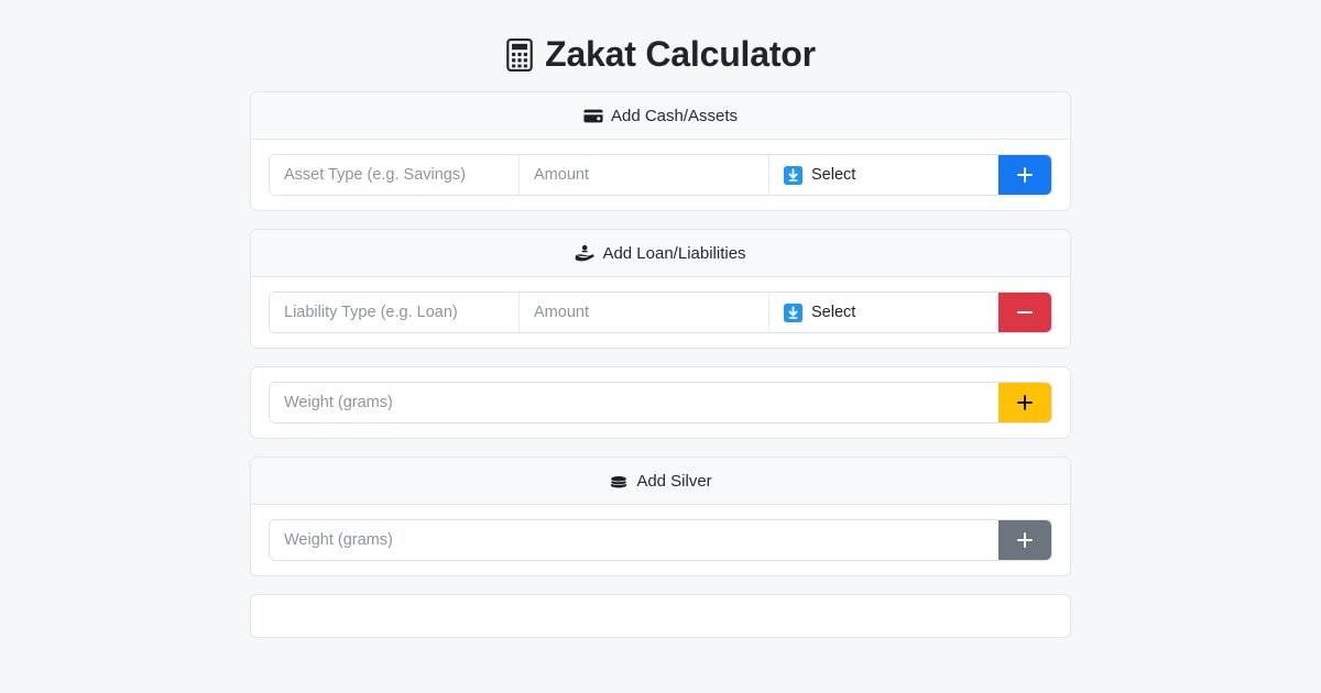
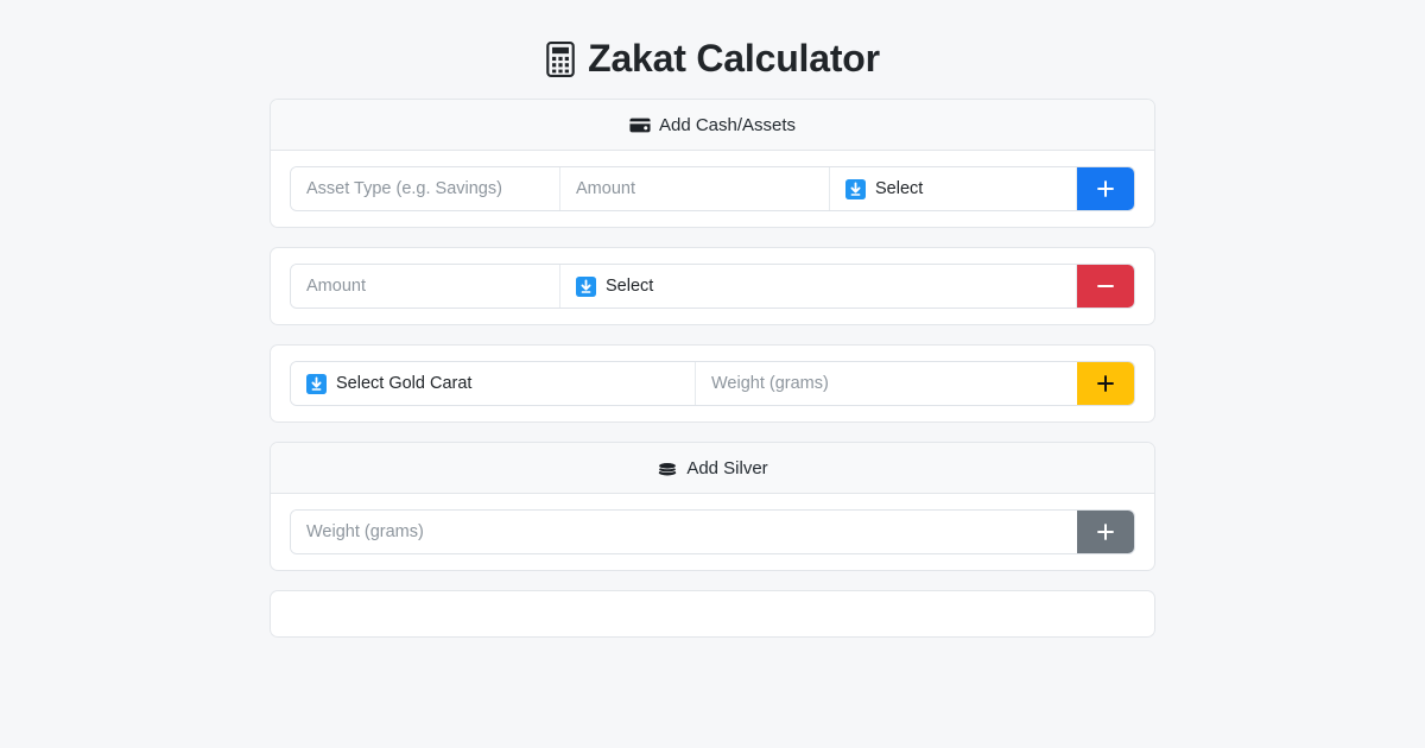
  Zakat Calculator
  Add Cash/Assets
  Asset Type (e.g. Savings)
  Amount
  Select
- Add Loan/Liabilities
- Liability Type (e.g. Loan)
  Amount
  Select
+ Select Gold Carat
  Weight (grams)
  Add Silver
  Weight (grams)
